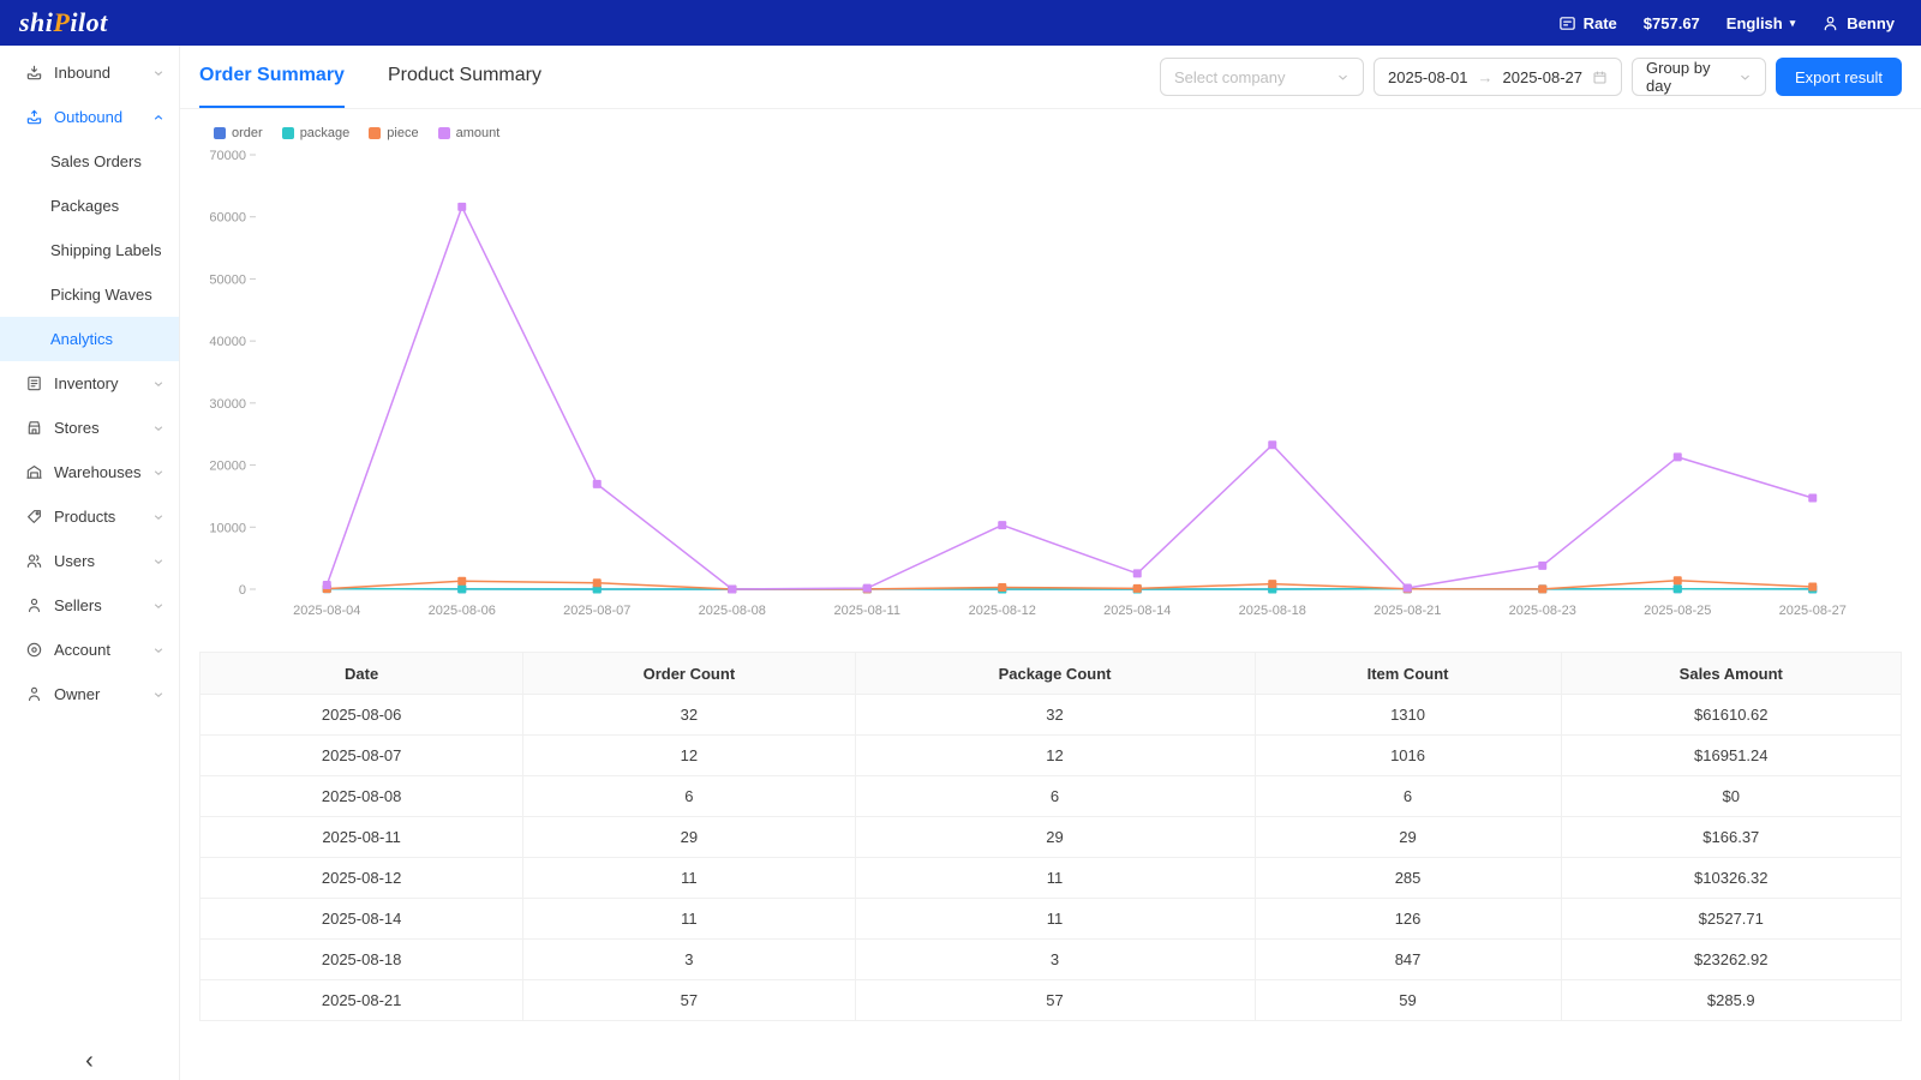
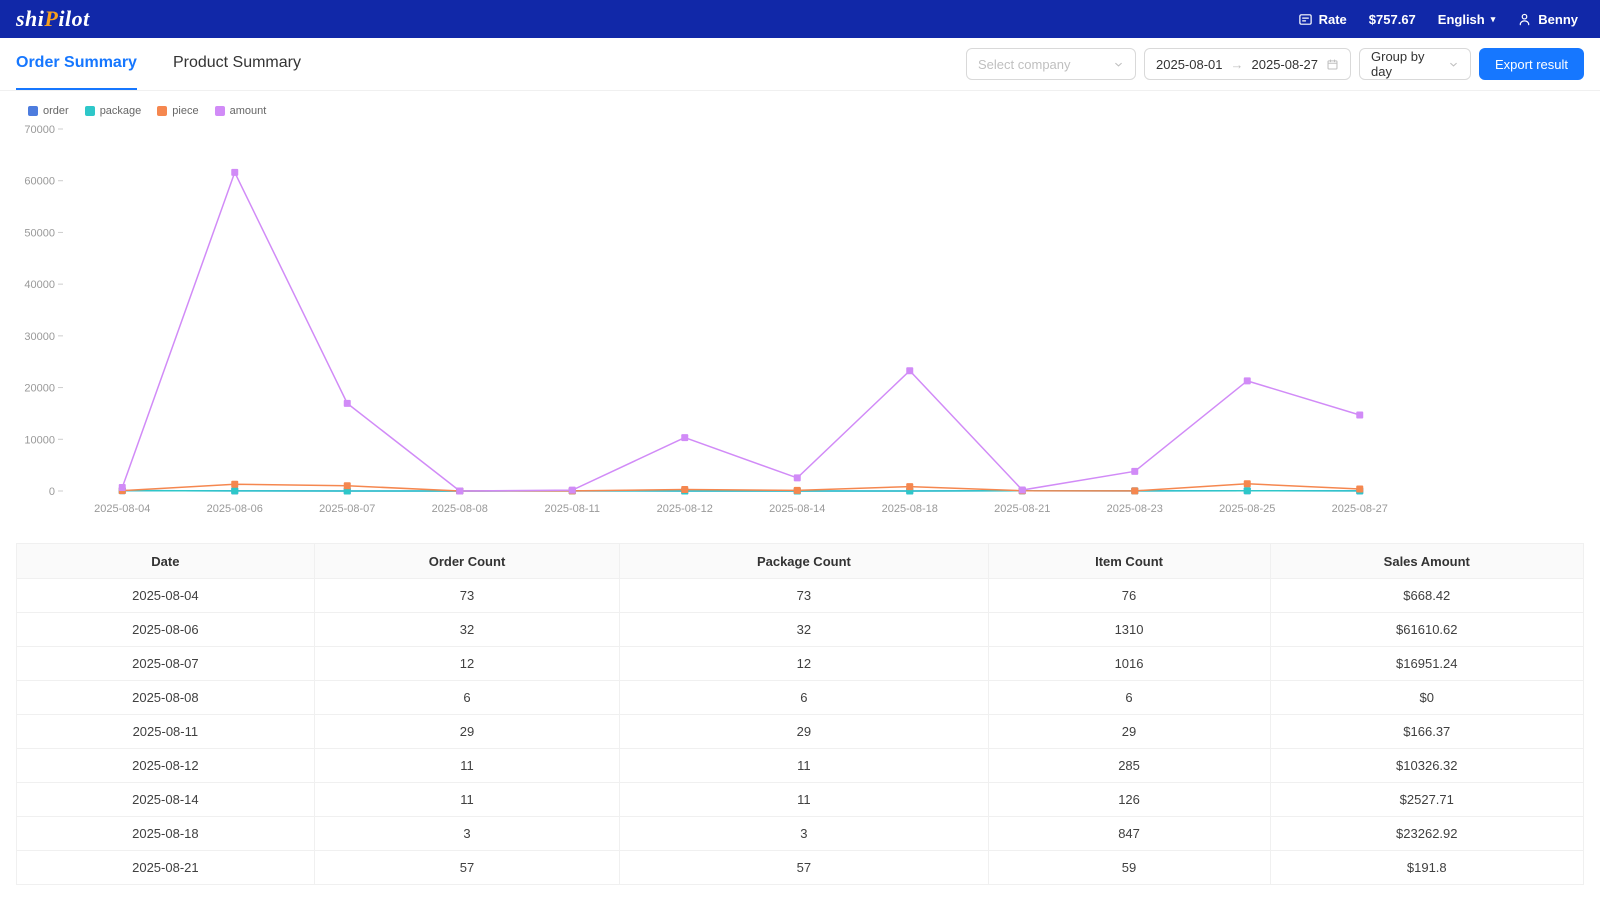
  shiPilot
  Rate
  $757.67
  English
  ▾
  Benny
- Inbound
- Outbound
- Sales Orders
- Packages
- Shipping Labels
- Picking Waves
- Analytics
- Inventory
- Stores
- Warehouses
- Products
- Users
- Sellers
- Account
- Owner
- ‹
  Order Summary
  Product Summary
  Select company
  2025-08-01
  →
  2025-08-27
  Group by day
  Export result
  order
  package
  piece
  amount
  0
  10000
  20000
  30000
  40000
  50000
  60000
  70000
  2025-08-04
  2025-08-06
  2025-08-07
  2025-08-08
  2025-08-11
  2025-08-12
  2025-08-14
  2025-08-18
  2025-08-21
  2025-08-23
  2025-08-25
  2025-08-27
  Date	Order Count	Package Count	Item Count	Sales Amount
+ 2025-08-04	73	73	76	$668.42
  2025-08-06	32	32	1310	$61610.62
  2025-08-07	12	12	1016	$16951.24
  2025-08-08	6	6	6	$0
  2025-08-11	29	29	29	$166.37
  2025-08-12	11	11	285	$10326.32
  2025-08-14	11	11	126	$2527.71
  2025-08-18	3	3	847	$23262.92
- 2025-08-21	57	57	59	$285.9
+ 2025-08-21	57	57	59	$191.8
